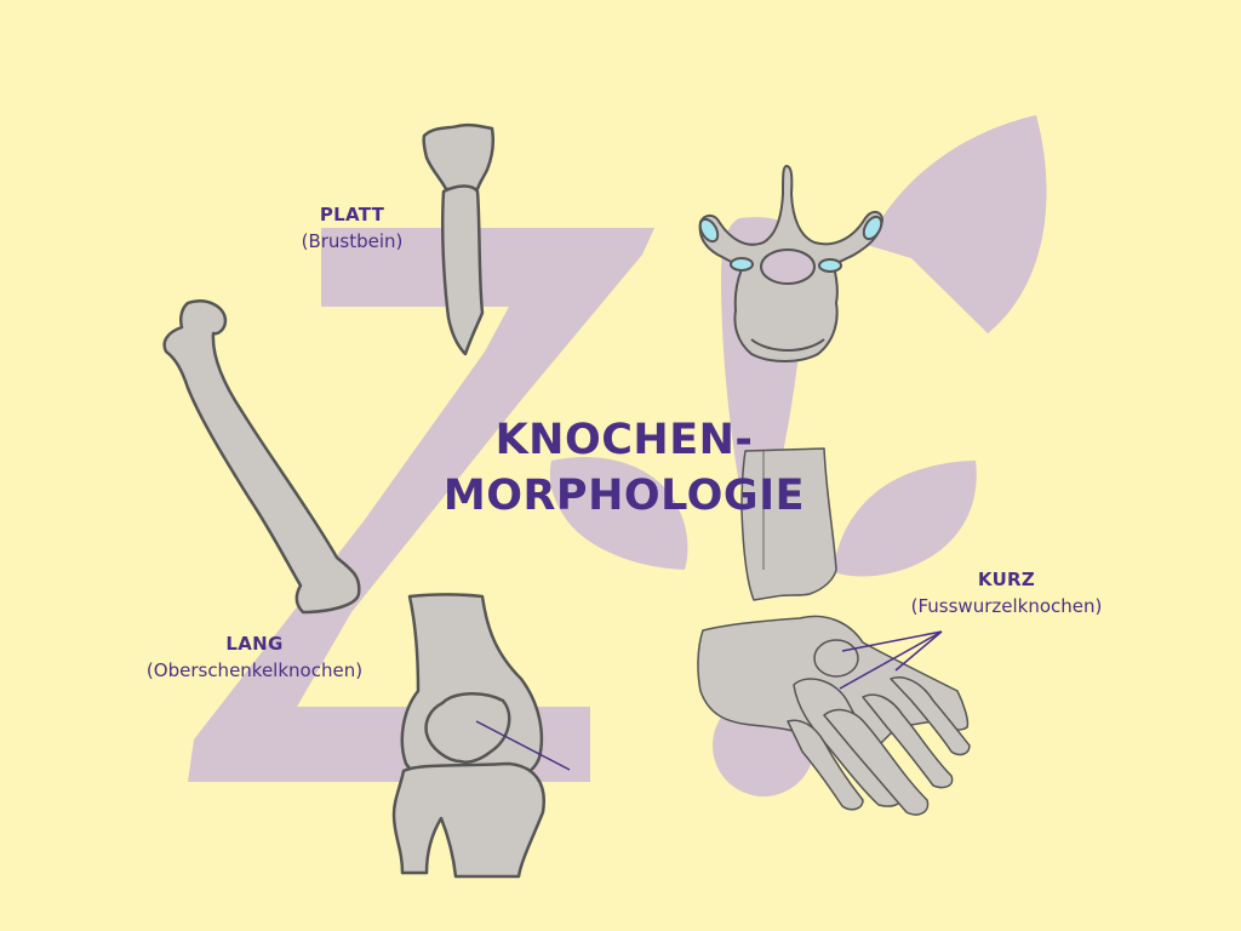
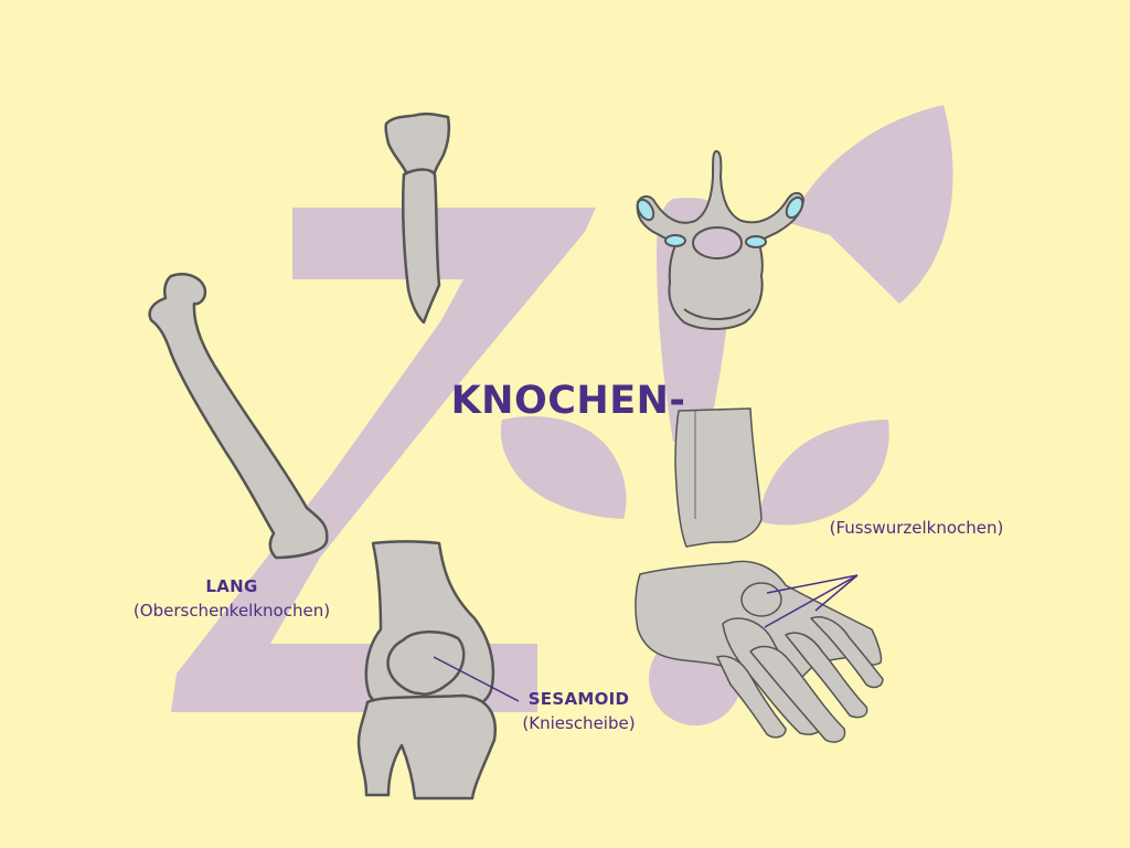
  KNOCHEN-
- MORPHOLOGIE
- PLATT
- (Brustbein)
- KURZ
  (Fusswurzelknochen)
  LANG
  (Oberschenkelknochen)
+ SESAMOID
+ (Kniescheibe)
